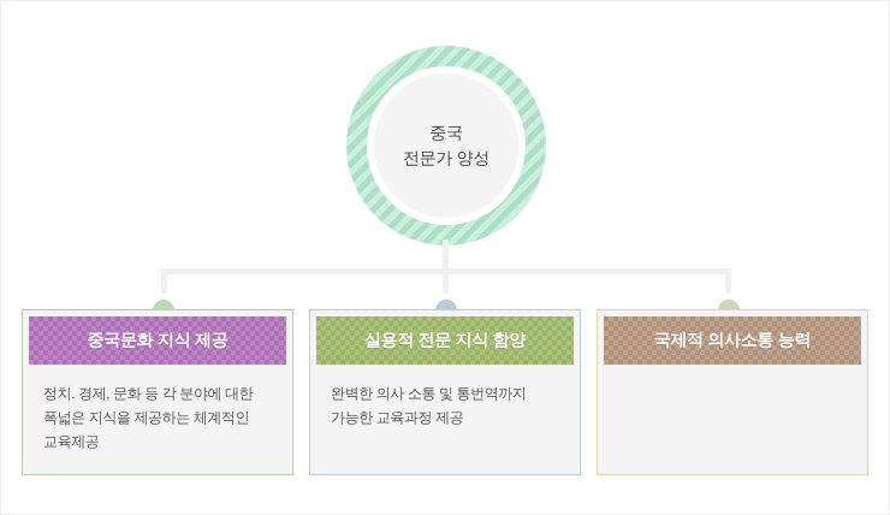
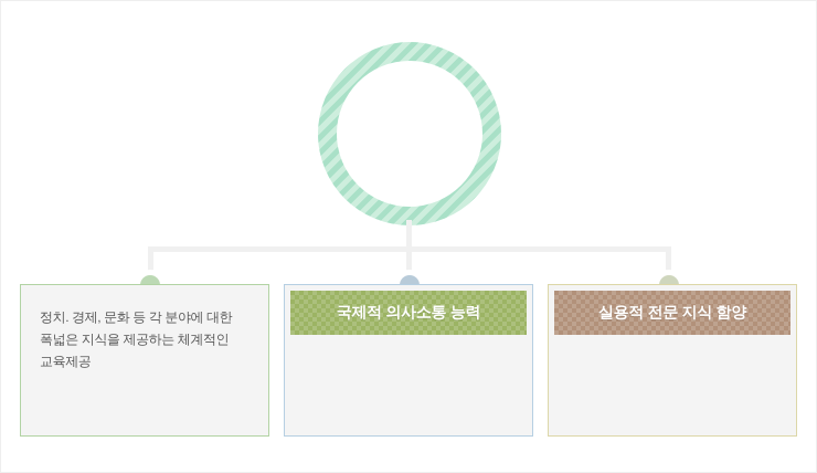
- 중국
- 전문가 양성
- 중국문화 지식 제공
  정치. 경제, 문화 등 각 분야에 대한
  폭넓은 지식을 제공하는 체계적인
  교육제공
- 실용적 전문 지식 함양
+ 국제적 의사소통 능력
- 완벽한 의사 소통 및 통번역까지
- 가능한 교육과정 제공
- 국제적 의사소통 능력
+ 실용적 전문 지식 함양
